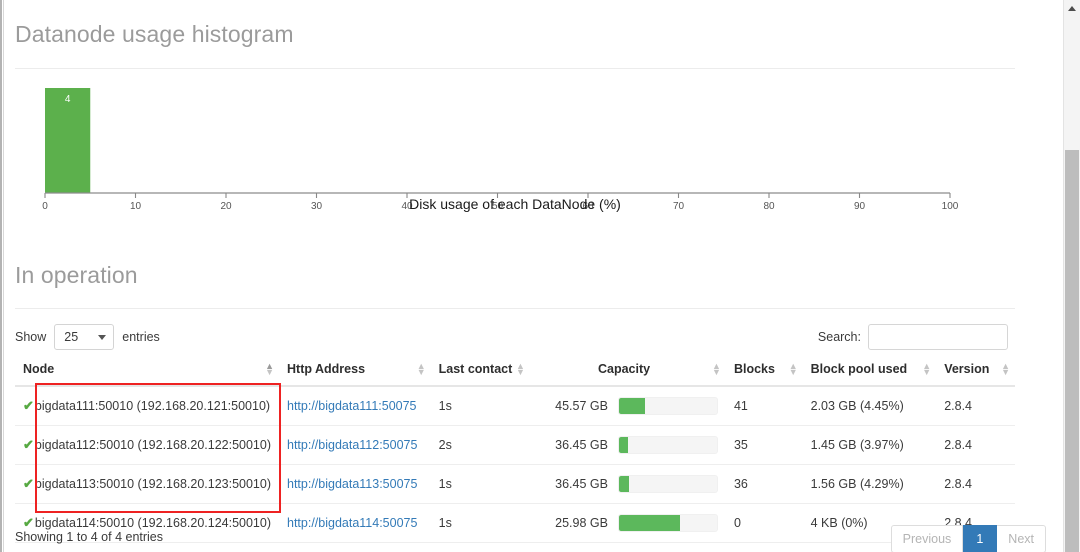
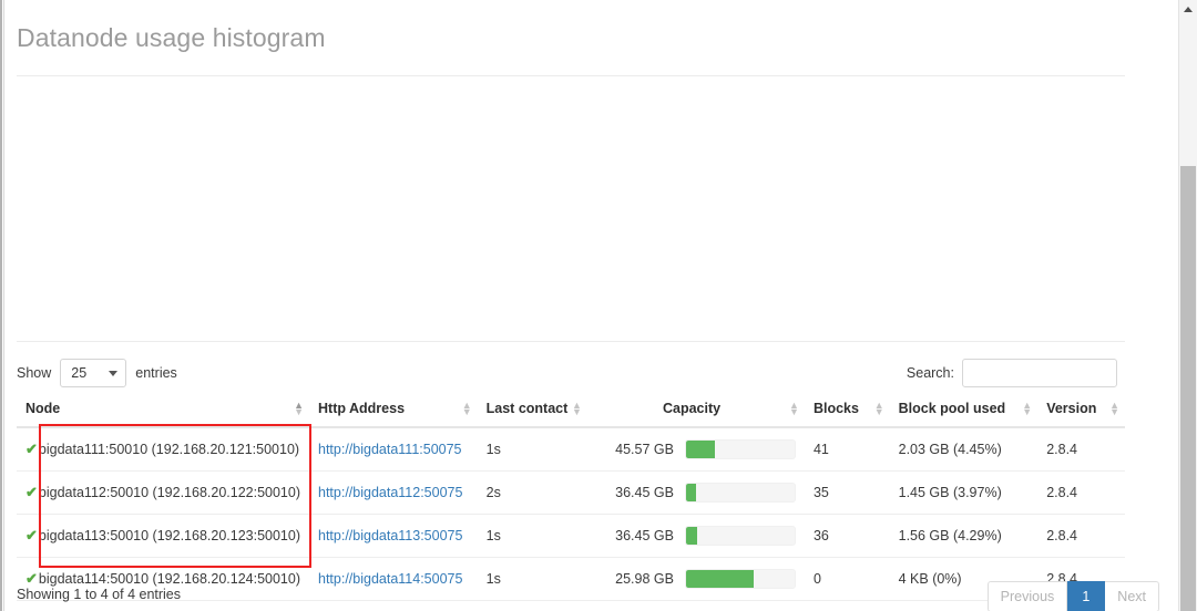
  Datanode usage histogram
- 4
- 0
- 10
- 20
- 30
- 40
- 50
- 60
- 70
- 80
- 90
- 100
- Disk usage of each DataNode (%)
- In operation
  Show
  25
  entries
  Search:
  Node ▲▼	Http Address ▲▼	Last contact ▲▼	Capacity ▲▼	Blocks ▲▼	Block pool used ▲▼	Version ▲▼
  ✔bigdata111:50010 (192.168.20.121:50010)	http://bigdata111:50075	1s	45.57 GB	41	2.03 GB (4.45%)	2.8.4
  ✔bigdata112:50010 (192.168.20.122:50010)	http://bigdata112:50075	2s	36.45 GB	35	1.45 GB (3.97%)	2.8.4
  ✔bigdata113:50010 (192.168.20.123:50010)	http://bigdata113:50075	1s	36.45 GB	36	1.56 GB (4.29%)	2.8.4
  ✔bigdata114:50010 (192.168.20.124:50010)	http://bigdata114:50075	1s	25.98 GB	0	4 KB (0%)	2.8.4
  Showing 1 to 4 of 4 entries
  Previous
  1
  Next
